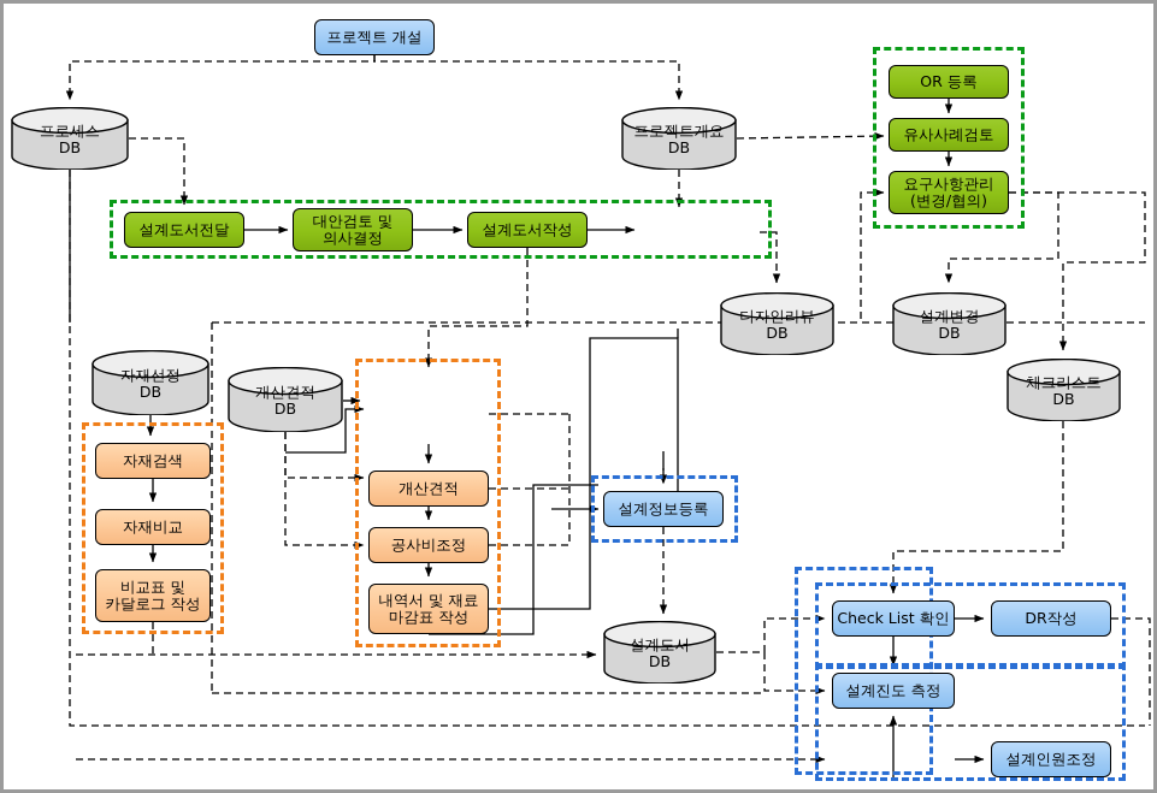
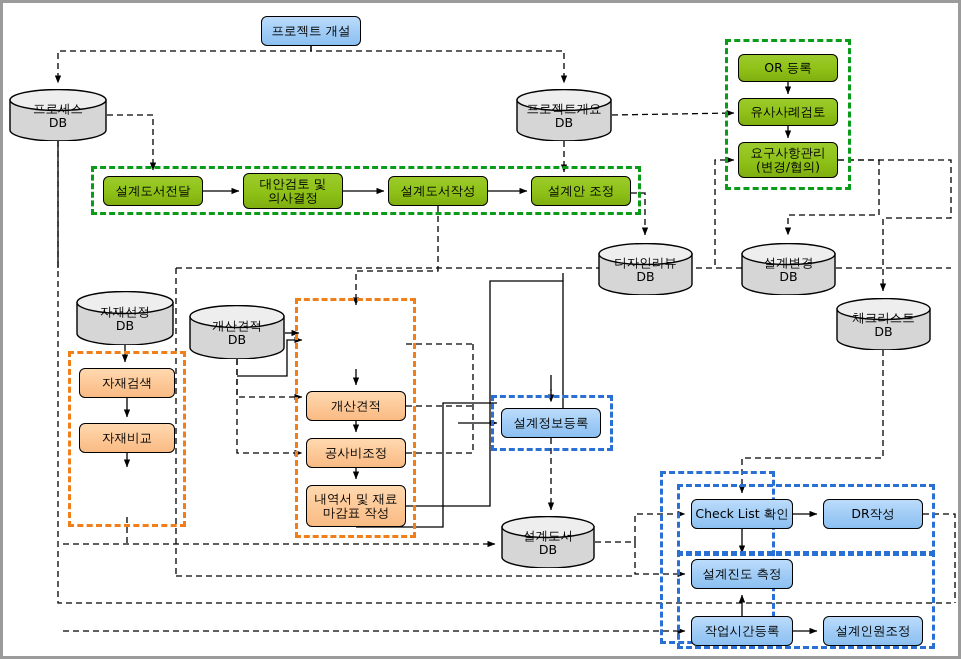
  프로세스
  DB
  프로젝트개요
  DB
  디자인리뷰
  DB
  설계변경
  DB
  체크리스트
  DB
  자재선정
  DB
  개산견적
  DB
  설계도서
  DB
  프로젝트 개설
  설계도서전달
  대안검토 및
  의사결정
  설계도서작성
+ 설계안 조정
  OR 등록
  유사사례검토
  요구사항관리
  (변경/협의)
  자재검색
  자재비교
- 비교표 및
- 카달로그 작성
  개산견적
  공사비조정
  내역서 및 재료
  마감표 작성
  설계정보등록
  Check List 확인
  DR작성
  설계진도 측정
+ 작업시간등록
  설계인원조정
